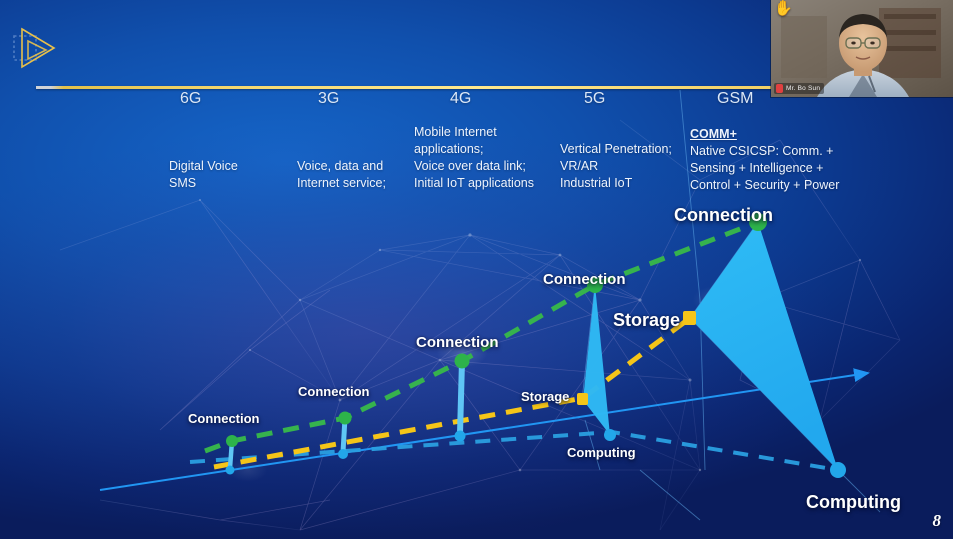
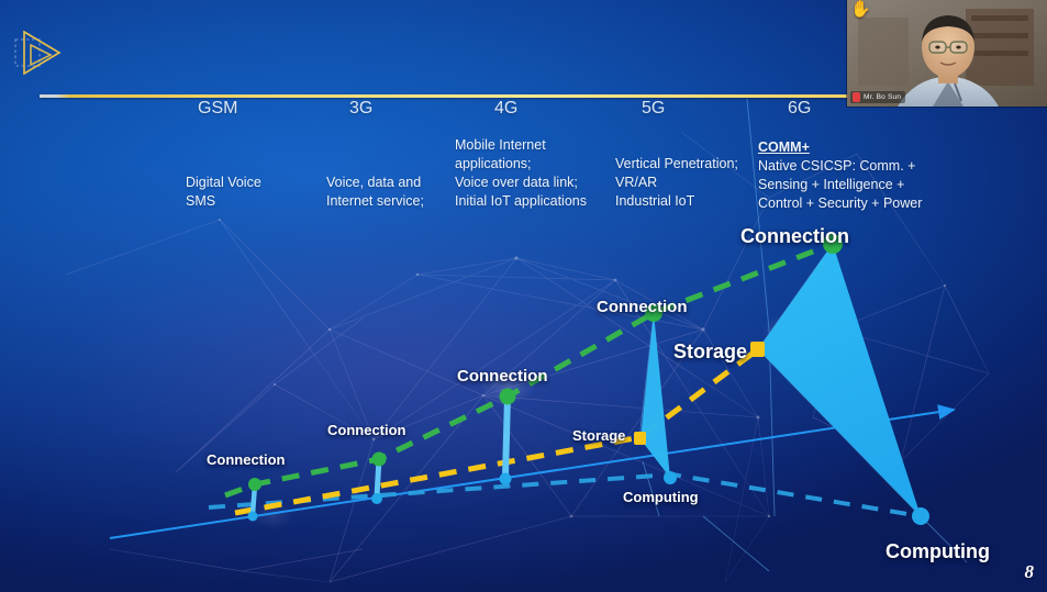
- 6G
+ GSM
  Digital Voice
  SMS
  3G
  Voice, data and
  Internet service;
  4G
  Mobile Internet
  applications;
  Voice over data link;
  Initial IoT applications
  5G
  Vertical Penetration;
  VR/AR
  Industrial IoT
- GSM
+ 6G
  COMM+ Native CSICSP: Comm. +
  Sensing + Intelligence +
  Control + Security + Power
  Connection
  Connection
  Connection
  Connection
  Connection
  Storage
  Storage
  Computing
  Computing
  8
  ✋
